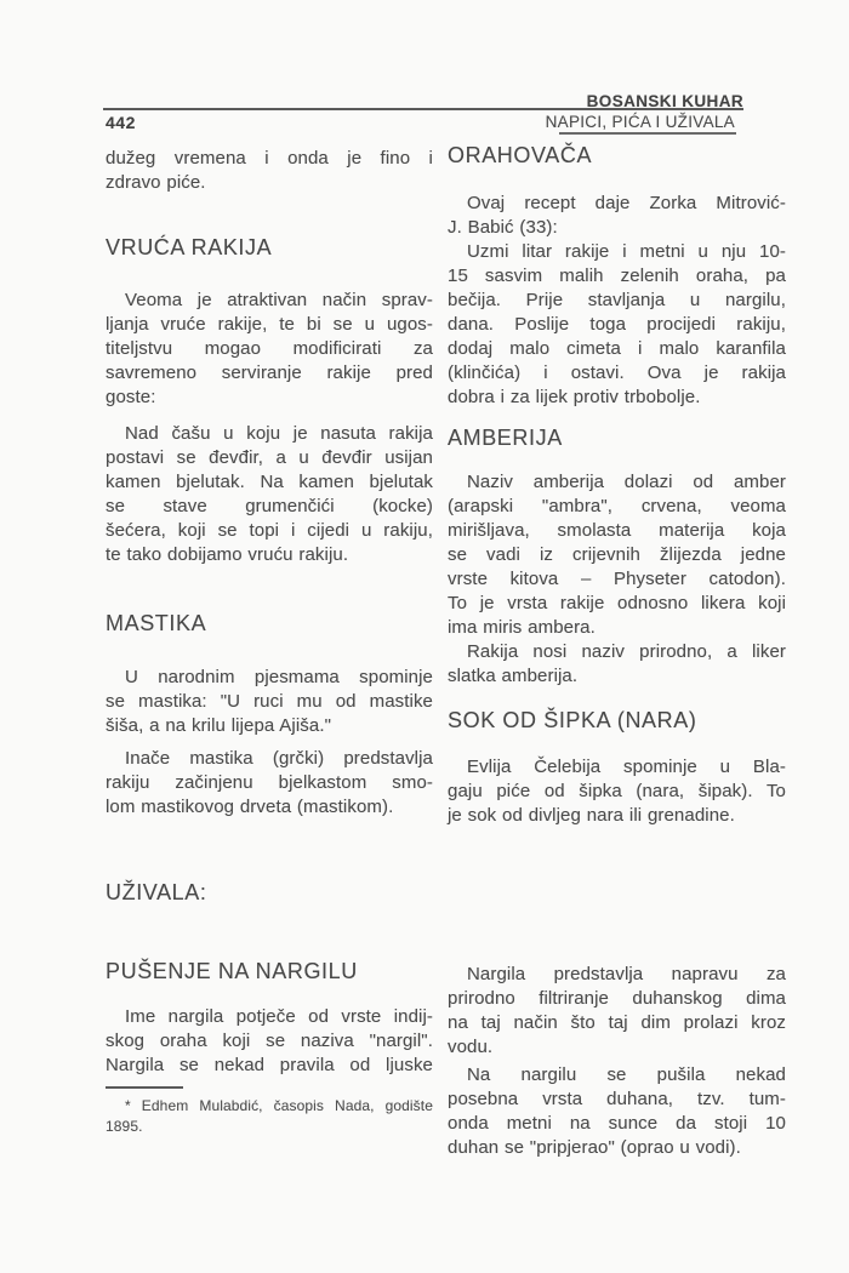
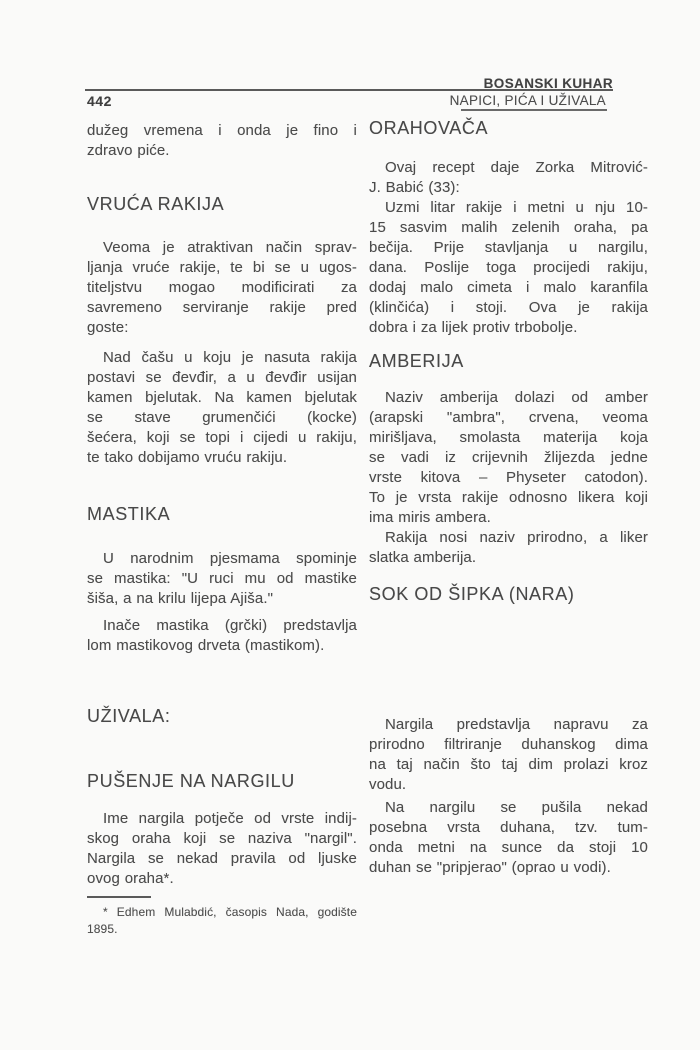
  BOSANSKI KUHAR
  442
  NAPICI, PIĆA I UŽIVALA
  dužeg vremena i onda je fino i
  zdravo piće.
  VRUĆA RAKIJA
  Veoma je atraktivan način sprav-
  ljanja vruće rakije, te bi se u ugos-
  titeljstvu mogao modificirati za
  savremeno serviranje rakije pred
  goste:
  Nad čašu u koju je nasuta rakija
  postavi se đevđir, a u đevđir usijan
  kamen bjelutak. Na kamen bjelutak
  se stave grumenčići (kocke)
  šećera, koji se topi i cijedi u rakiju,
  te tako dobijamo vruću rakiju.
  MASTIKA
  U narodnim pjesmama spominje
  se mastika: "U ruci mu od mastike
  šiša, a na krilu lijepa Ajiša."
  Inače mastika (grčki) predstavlja
- rakiju začinjenu bjelkastom smo-
  lom mastikovog drveta (mastikom).
  UŽIVALA:
  PUŠENJE NA NARGILU
  Ime nargila potječe od vrste indij-
  skog oraha koji se naziva "nargil".
  Nargila se nekad pravila od ljuske
+ ovog oraha*.
  * Edhem Mulabdić, časopis Nada, godište
  1895.
  ORAHOVAČA
  Ovaj recept daje Zorka Mitrović-
  J. Babić (33):
  Uzmi litar rakije i metni u nju 10-
  15 sasvim malih zelenih oraha, pa
  bečija. Prije stavljanja u nargilu,
  dana. Poslije toga procijedi rakiju,
  dodaj malo cimeta i malo karanfila
- (klinčića) i ostavi. Ova je rakija
+ (klinčića) i stoji. Ova je rakija
  dobra i za lijek protiv trbobolje.
  AMBERIJA
  Naziv amberija dolazi od amber
  (arapski "ambra", crvena, veoma
  mirišljava, smolasta materija koja
  se vadi iz crijevnih žlijezda jedne
  vrste kitova – Physeter catodon).
  To je vrsta rakije odnosno likera koji
  ima miris ambera.
  Rakija nosi naziv prirodno, a liker
  slatka amberija.
  SOK OD ŠIPKA (NARA)
- Evlija Čelebija spominje u Bla-
- gaju piće od šipka (nara, šipak). To
- je sok od divljeg nara ili grenadine.
  Nargila predstavlja napravu za
  prirodno filtriranje duhanskog dima
  na taj način što taj dim prolazi kroz
  vodu.
  Na nargilu se pušila nekad
  posebna vrsta duhana, tzv. tum-
  onda metni na sunce da stoji 10
  duhan se "pripjerao" (oprao u vodi).
